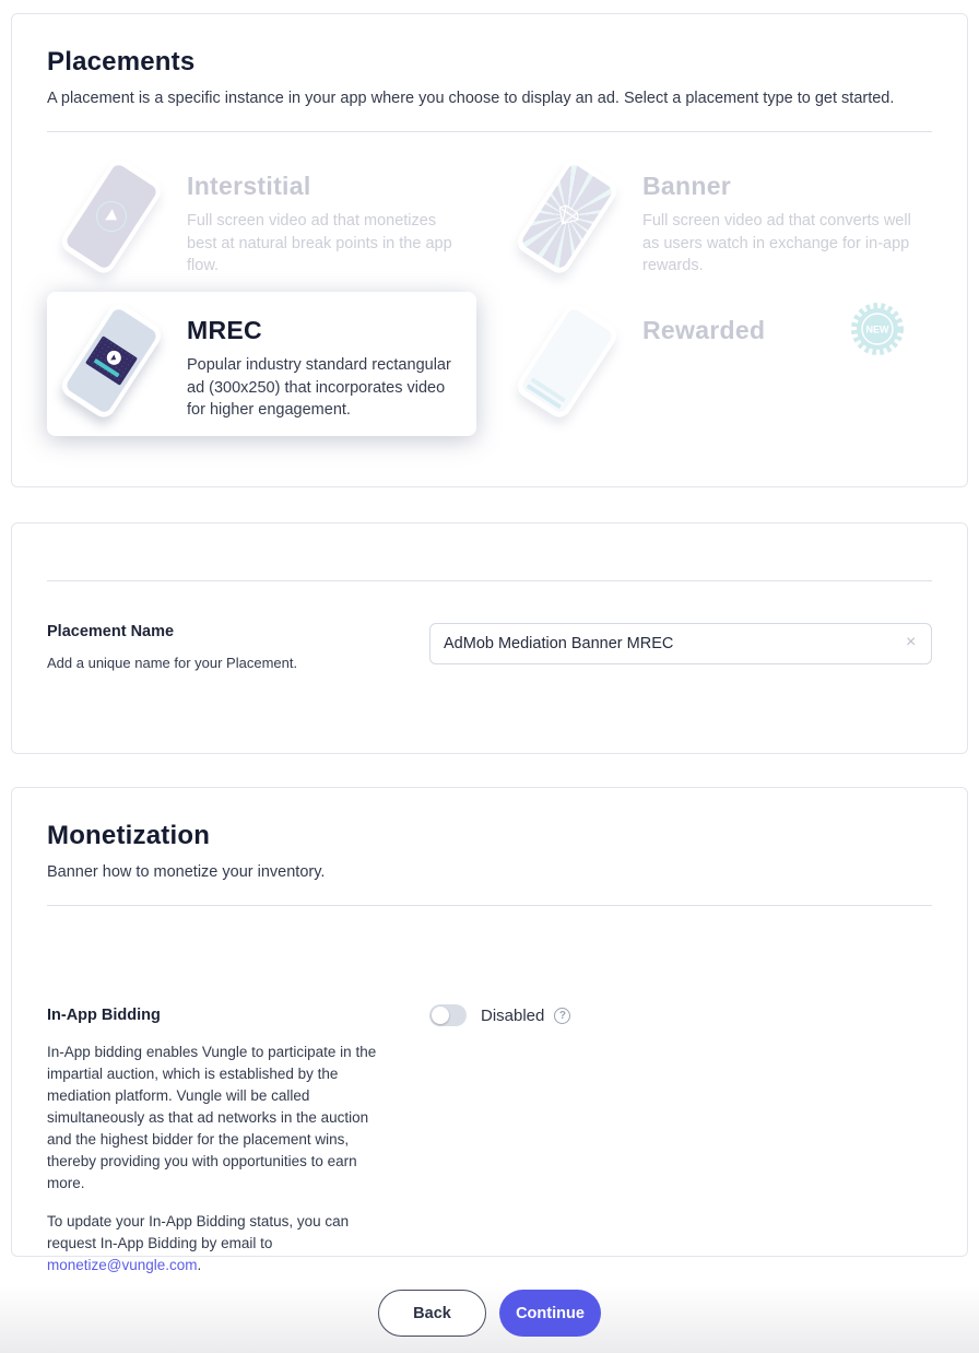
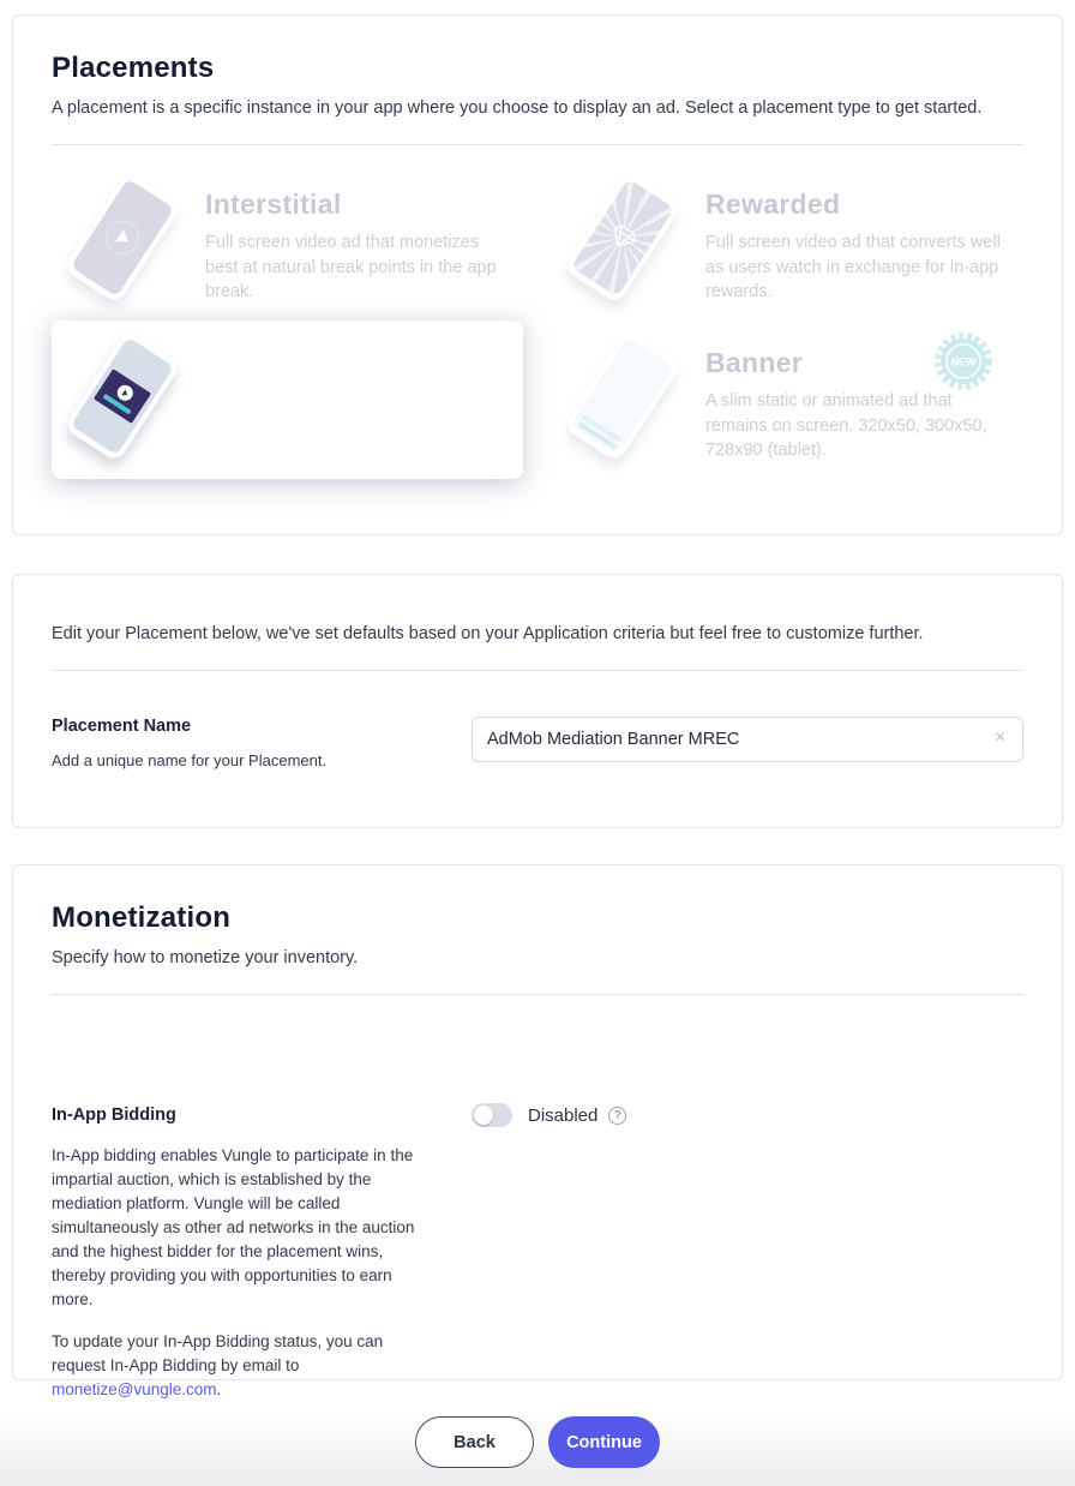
  Placements
  A placement is a specific instance in your app where you choose to display an ad. Select a placement type to get started.
  Interstitial
- Full screen video ad that monetizes best at natural break points in the app flow.
+ Full screen video ad that monetizes best at natural break points in the app break.
- Banner
+ Rewarded
  Full screen video ad that converts well as users watch in exchange for in-app rewards.
- MREC
- Popular industry standard rectangular ad (300x250) that incorporates video for higher engagement.
- Rewarded
+ Banner
+ A slim static or animated ad that remains on screen. 320x50, 300x50, 728x90 (tablet).
  NEW
+ Edit your Placement below, we've set defaults based on your Application criteria but feel free to customize further.
  Placement Name
  Add a unique name for your Placement.
  AdMob Mediation Banner MREC
  ×
  Monetization
- Banner how to monetize your inventory.
+ Specify how to monetize your inventory.
  In-App Bidding
- In-App bidding enables Vungle to participate in the impartial auction, which is established by the mediation platform. Vungle will be called simultaneously as that ad networks in the auction and the highest bidder for the placement wins, thereby providing you with opportunities to earn more.
+ In-App bidding enables Vungle to participate in the impartial auction, which is established by the mediation platform. Vungle will be called simultaneously as other ad networks in the auction and the highest bidder for the placement wins, thereby providing you with opportunities to earn more.
  To update your In-App Bidding status, you can request In-App Bidding by email to monetize@vungle.com.
  Disabled
  ?
  Back
  Continue
